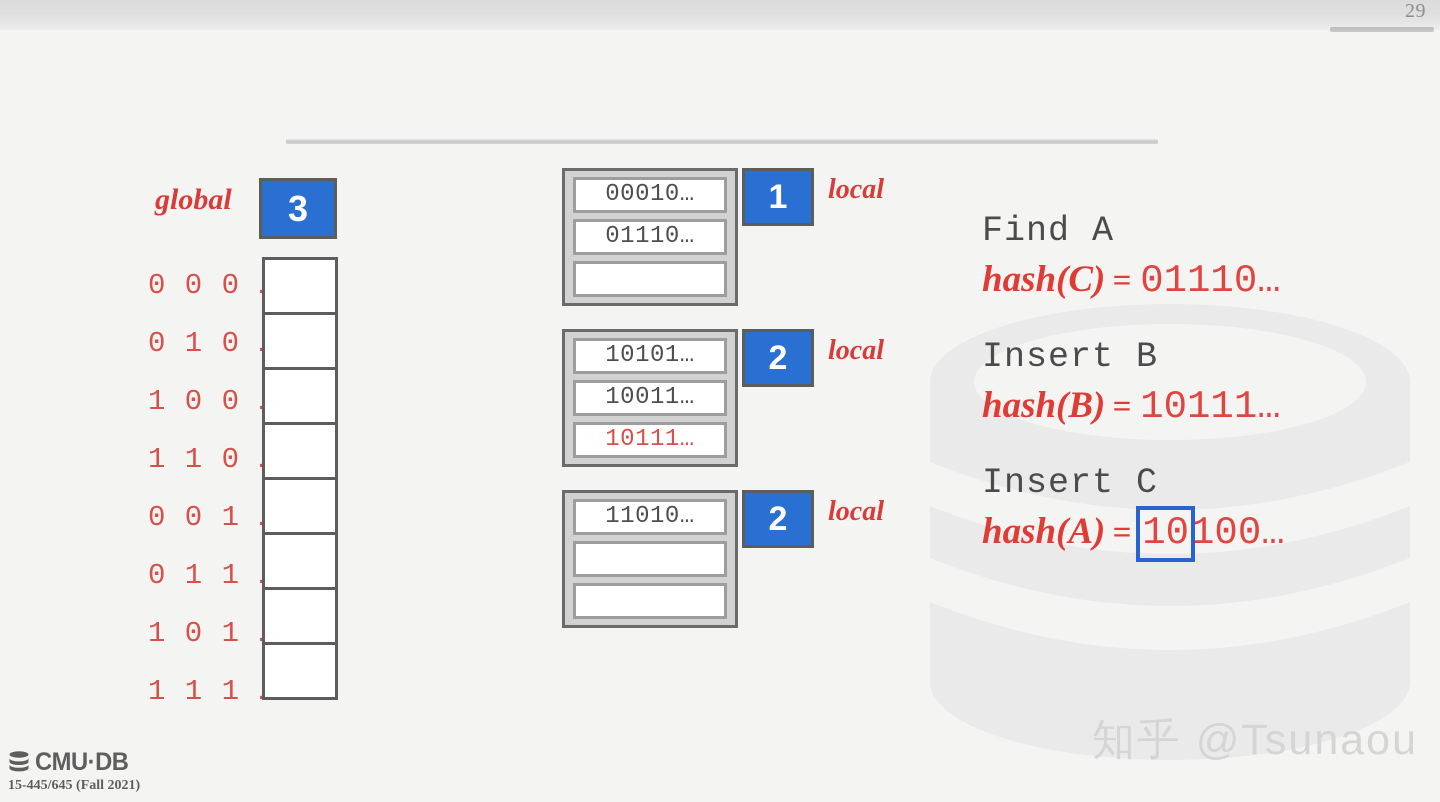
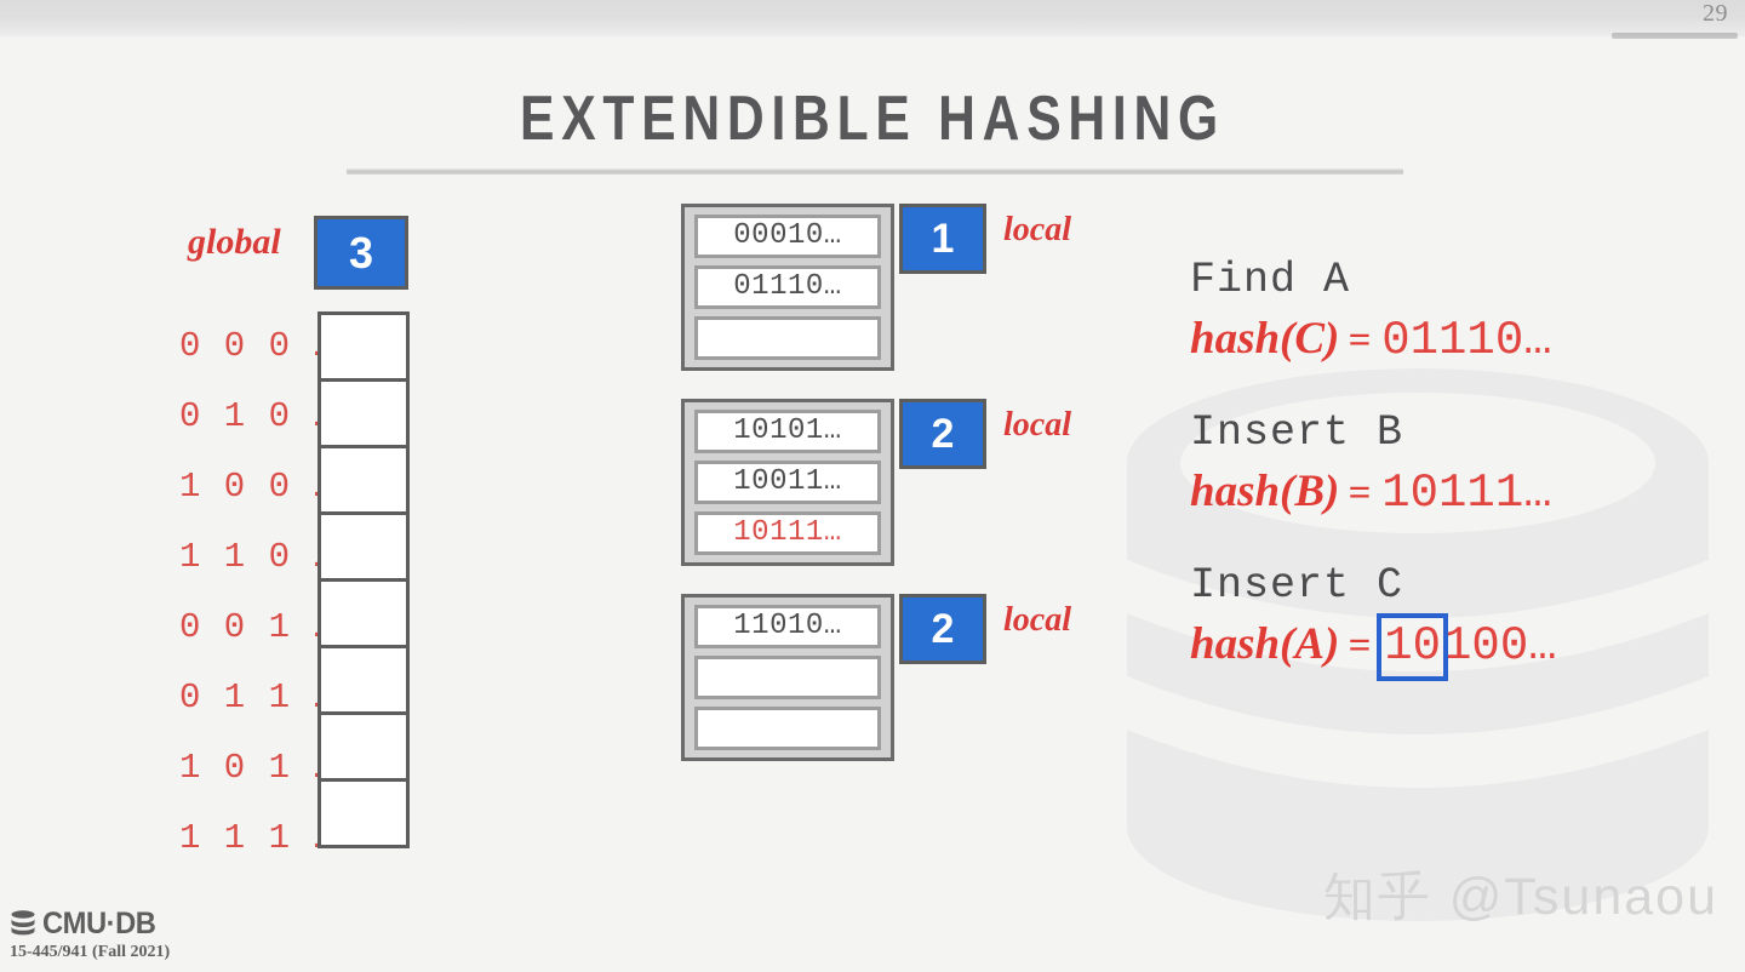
  29
+ EXTENDIBLE HASHING
  global
  3
  0 0 0
  0 1 0
  1 0 0
  1 1 0
  0 0 1
  0 1 1
  1 0 1
  1 1 1
  00010…
  01110…
  1
  local
  10101…
  10011…
  10111…
  2
  local
  11010…
  2
  local
  Find A
  hash(C)
  =
  01110…
  Insert B
  hash(B)
  =
  10111…
  Insert C
  hash(A)
  =
  10100…
  CMU·DB
- 15-445/645 (Fall 2021)
+ 15-445/941 (Fall 2021)
  知乎 @Tsunaou
